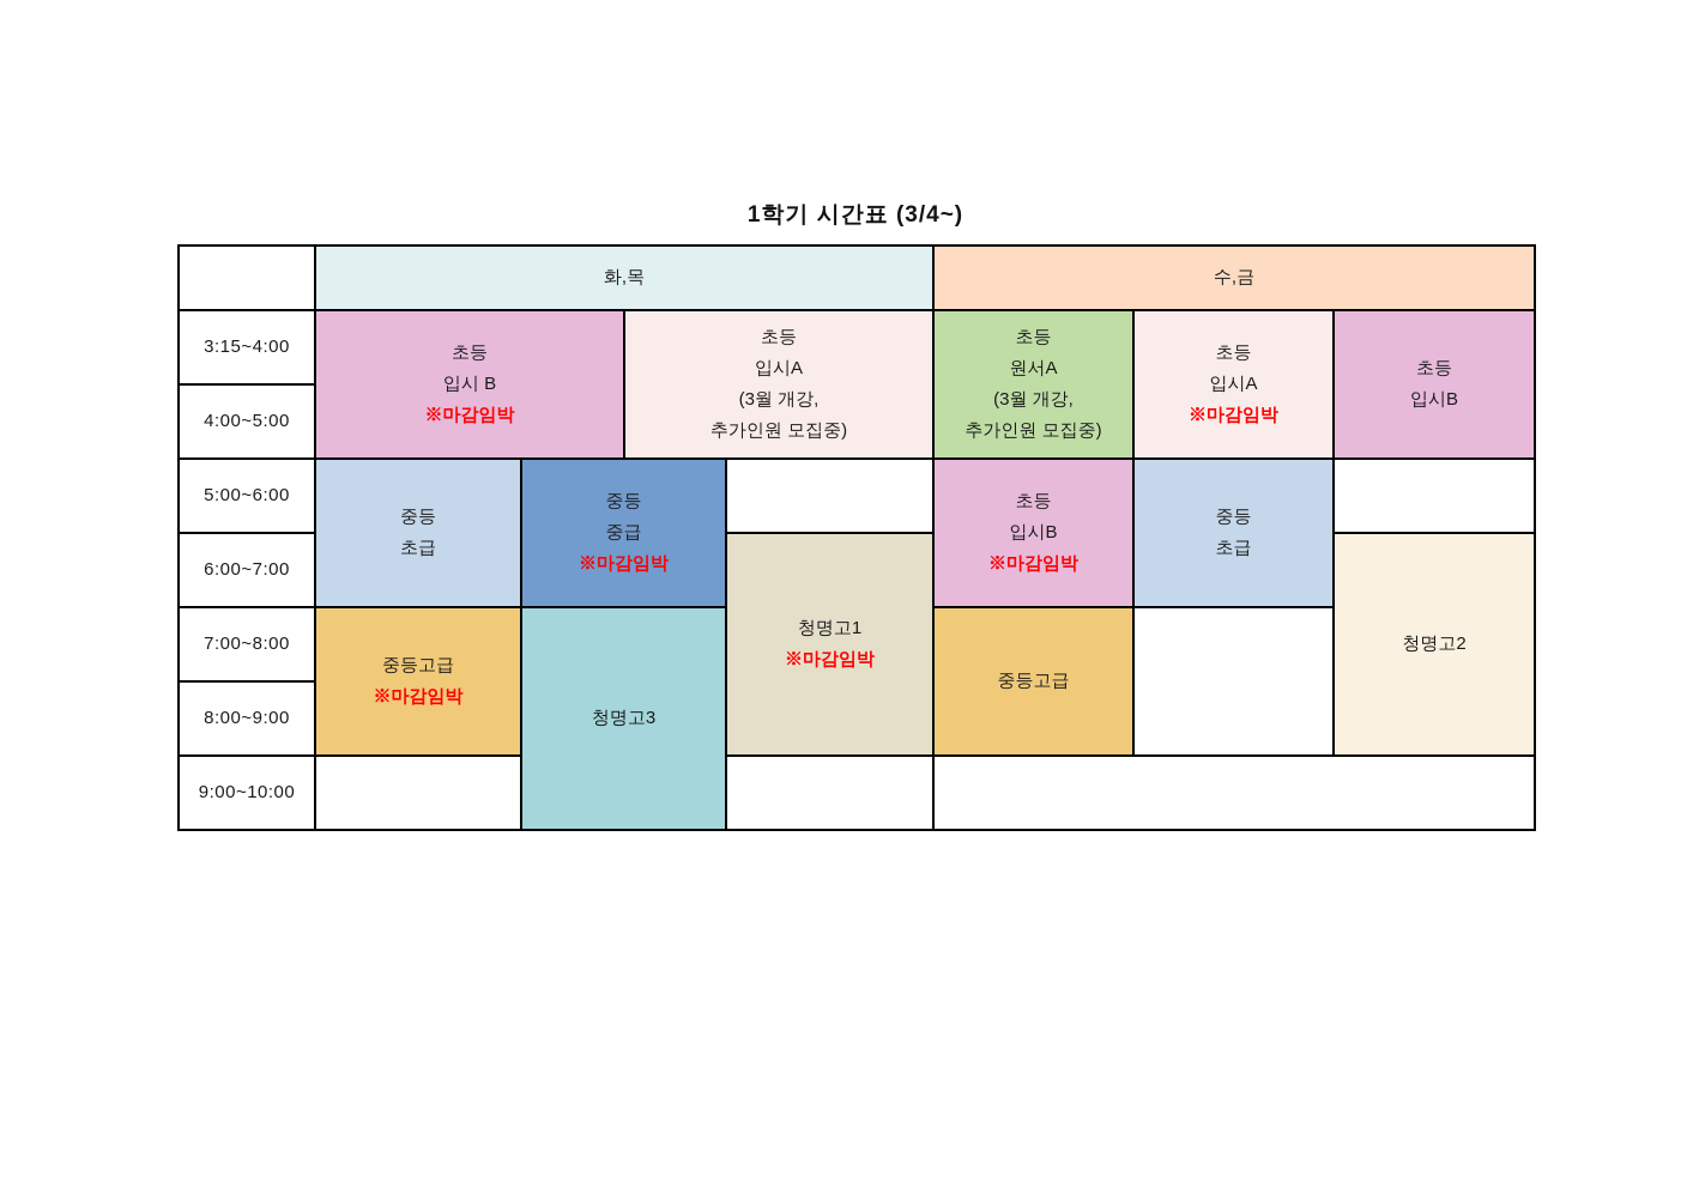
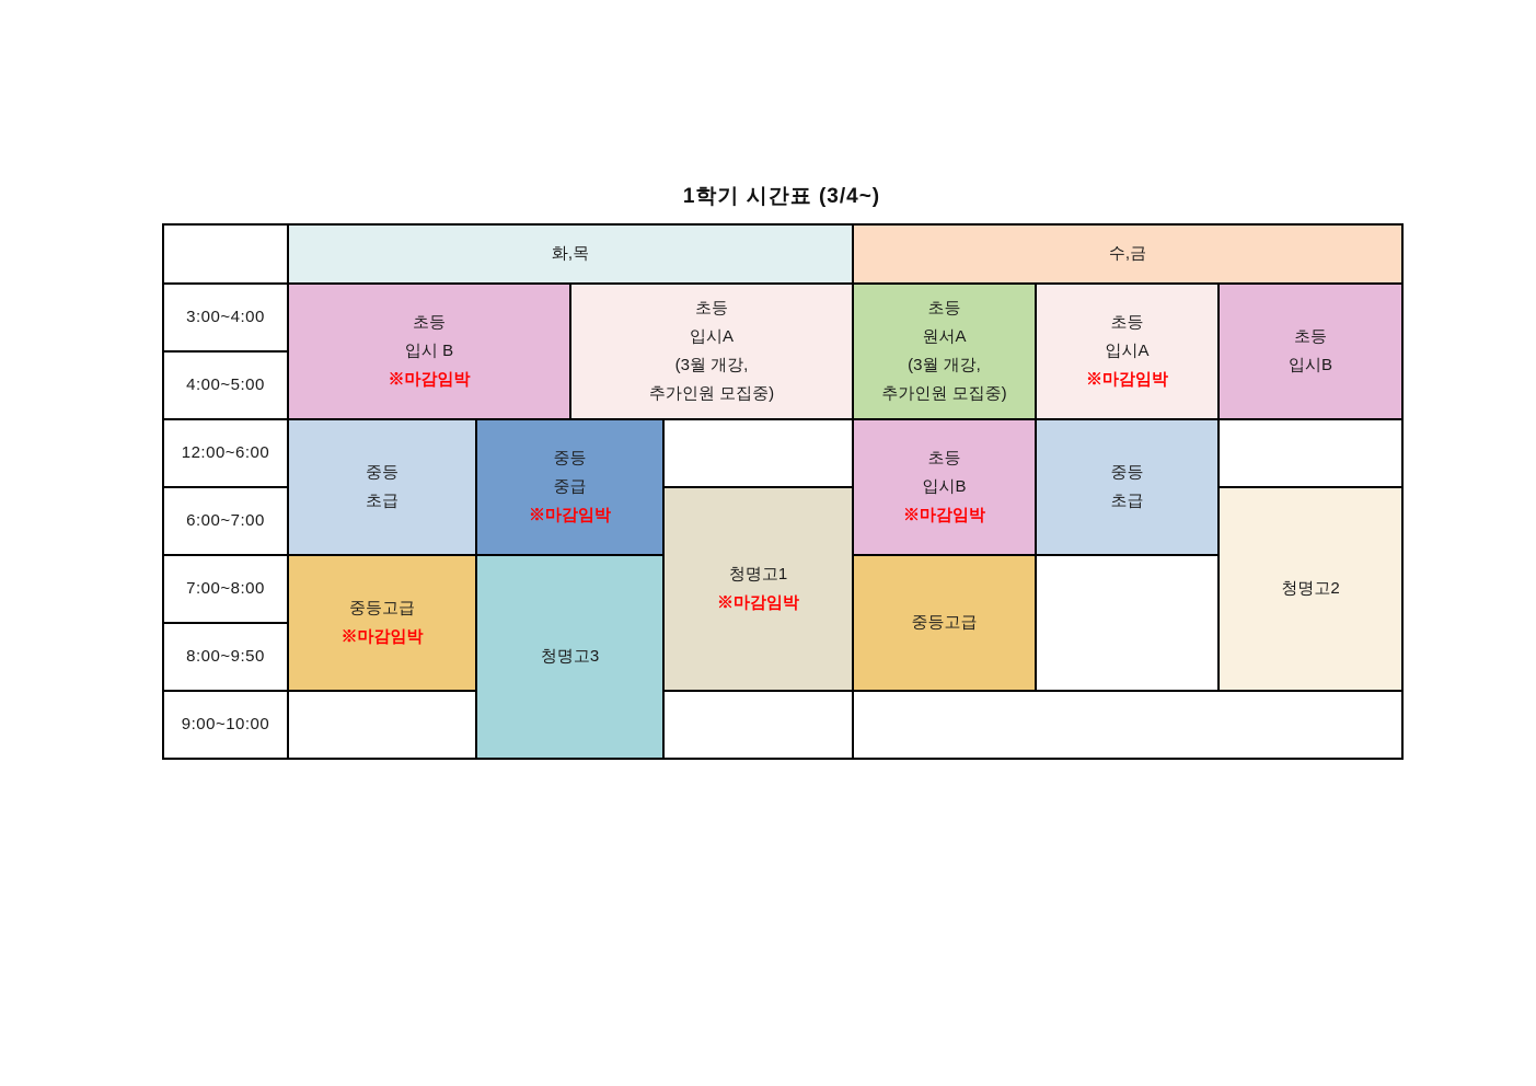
  1학기 시간표 (3/4~)
  	화,목	수,금
- 3:15~4:00	초등 입시 B ※마감임박	초등 입시A (3월 개강, 추가인원 모집중)	초등 원서A (3월 개강, 추가인원 모집중)	초등 입시A ※마감임박	초등 입시B
+ 3:00~4:00	초등 입시 B ※마감임박	초등 입시A (3월 개강, 추가인원 모집중)	초등 원서A (3월 개강, 추가인원 모집중)	초등 입시A ※마감임박	초등 입시B
  4:00~5:00
- 5:00~6:00	중등 초급	중등 중급 ※마감임박		초등 입시B ※마감임박	중등 초급
+ 12:00~6:00	중등 초급	중등 중급 ※마감임박		초등 입시B ※마감임박	중등 초급
  6:00~7:00	청명고1 ※마감임박	청명고2
  7:00~8:00	중등고급 ※마감임박	청명고3	중등고급
- 8:00~9:00
+ 8:00~9:50
  9:00~10:00
